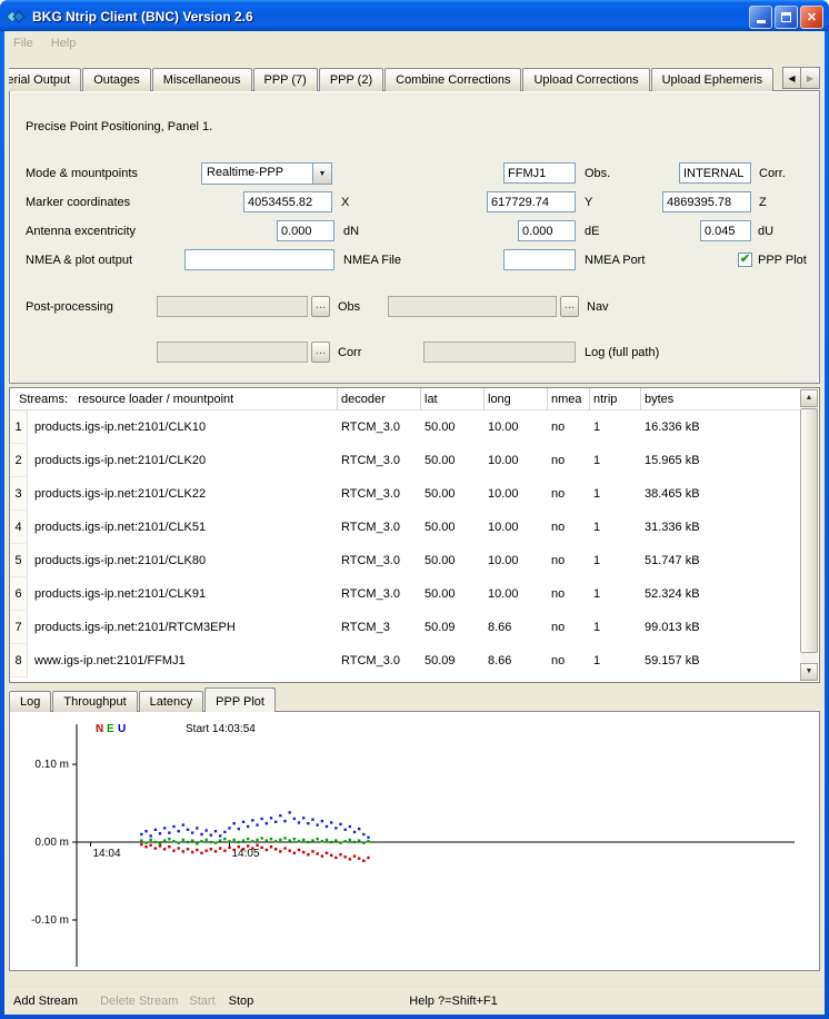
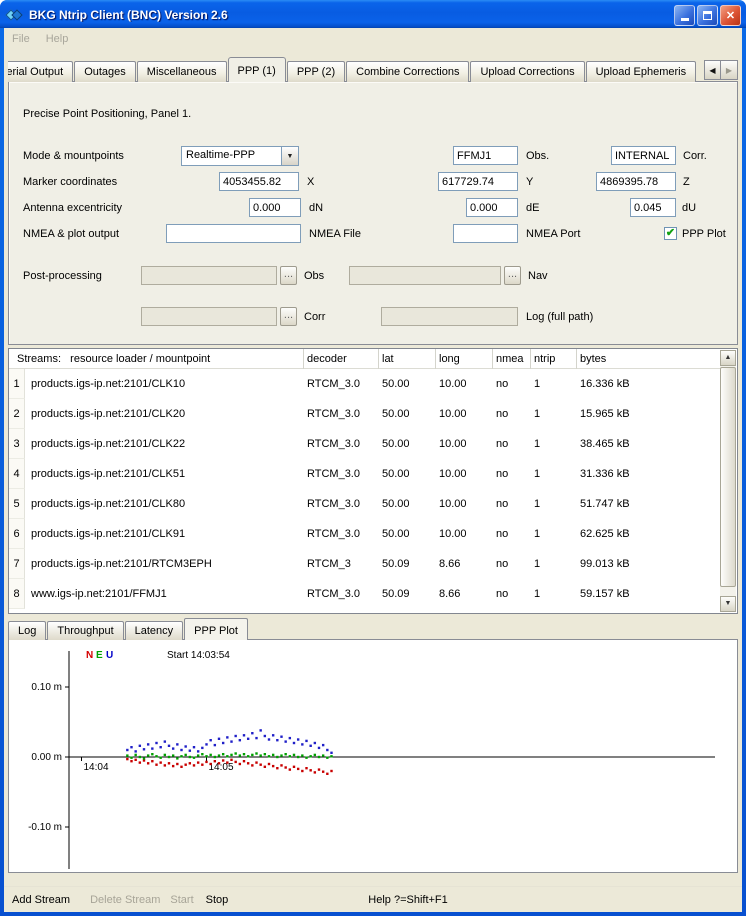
  BKG Ntrip Client (BNC) Version 2.6
  ✕
  File
  Help
  erial Output
  Outages
  Miscellaneous
- PPP (7)
+ PPP (1)
  PPP (2)
  Combine Corrections
  Upload Corrections
  Upload Ephemeris
  ◀
  ▶
  Precise Point Positioning, Panel 1.
  Mode & mountpoints
  Realtime-PPP
  FFMJ1
  Obs.
  INTERNAL
  Corr.
  Marker coordinates
  4053455.82
  X
  617729.74
  Y
  4869395.78
  Z
  Antenna excentricity
  0.000
  dN
  0.000
  dE
  0.045
  dU
  NMEA & plot output
  NMEA File
  NMEA Port
  ✔
  PPP Plot
  Post-processing
  ...
  Obs
  ...
  Nav
  ...
  Corr
  Log (full path)
  Streams: resource loader / mountpoint
  decoder
  lat
  long
  nmea
  ntrip
  bytes
  1
  products.igs-ip.net:2101/CLK10
  RTCM_3.0
  50.00
  10.00
  no
  1
  16.336 kB
  2
  products.igs-ip.net:2101/CLK20
  RTCM_3.0
  50.00
  10.00
  no
  1
  15.965 kB
  3
  products.igs-ip.net:2101/CLK22
  RTCM_3.0
  50.00
  10.00
  no
  1
  38.465 kB
  4
  products.igs-ip.net:2101/CLK51
  RTCM_3.0
  50.00
  10.00
  no
  1
  31.336 kB
  5
  products.igs-ip.net:2101/CLK80
  RTCM_3.0
  50.00
  10.00
  no
  1
  51.747 kB
  6
  products.igs-ip.net:2101/CLK91
  RTCM_3.0
  50.00
  10.00
  no
  1
- 52.324 kB
+ 62.625 kB
  7
  products.igs-ip.net:2101/RTCM3EPH
  RTCM_3
  50.09
  8.66
  no
  1
  99.013 kB
  8
  www.igs-ip.net:2101/FFMJ1
  RTCM_3.0
  50.09
  8.66
  no
  1
  59.157 kB
  Log
  Throughput
  Latency
  PPP Plot
  0.10 m
  0.00 m
  -0.10 m
  14:04
  14:05
  N
  E
  U
  Start 14:03:54
  Add Stream
  Delete Stream
  Start
  Stop
  Help ?=Shift+F1
